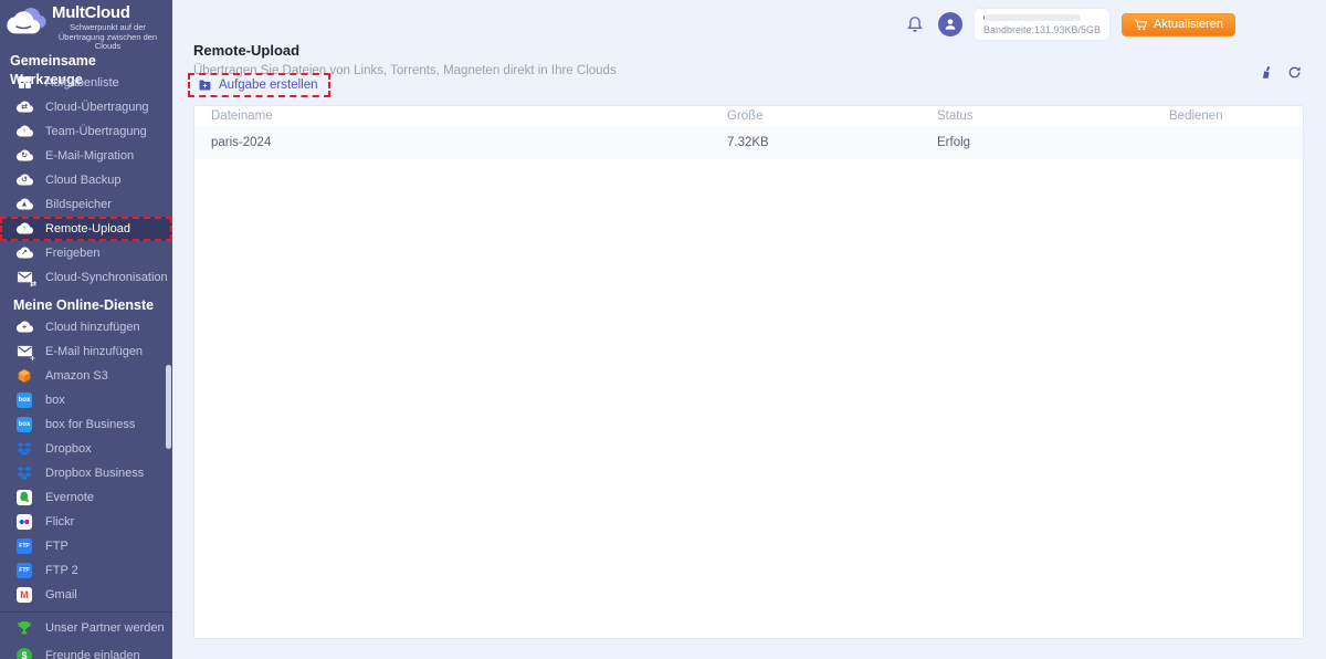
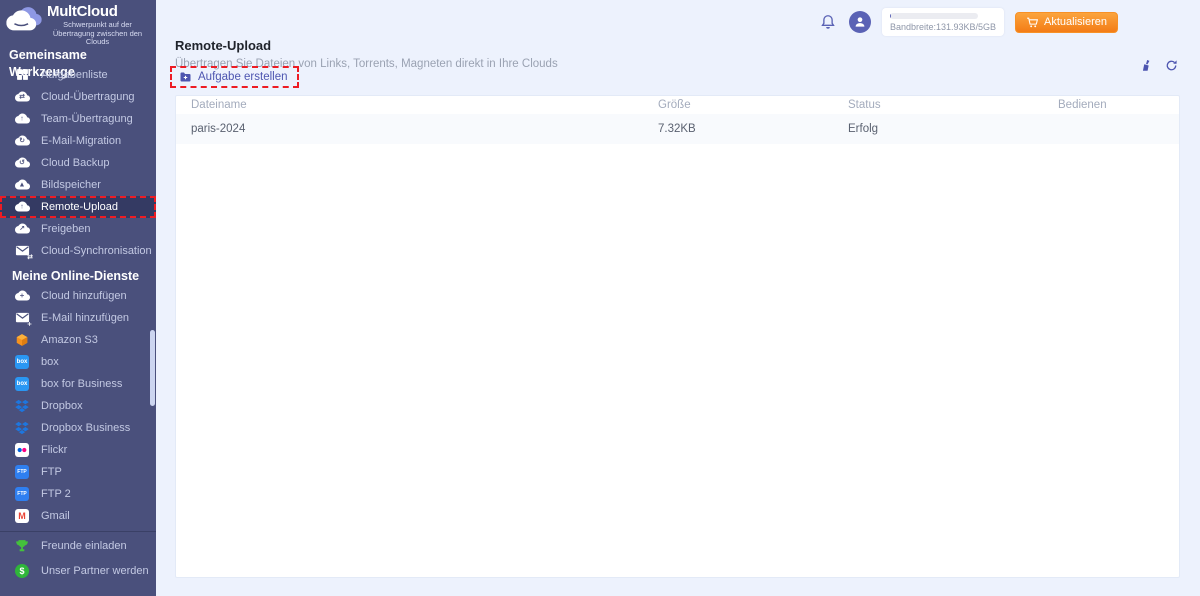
  MultCloud
  Schwerpunkt auf der Übertragung zwischen den Clouds
  Gemeinsame Wrkzeuge
  Aufgabenliste
  Cloud-Übertragung
  Team-Übertragung
  E-Mail-Migration
  Cloud Backup
  Bildspeicher
  Remote-Upload
  Freigeben
  Cloud-Synchronisation
  Meine Online-Dienste
  Cloud hinzufügen
  E-Mail hinzufügen
  Amazon S3
  box
  box for Business
  Dropbox
  Dropbox Business
- Evernote
  Flickr
  FTP
  FTP 2
  M
  Gmail
- Unser Partner werden
+ Freunde einladen
  $
- Freunde einladen
+ Unser Partner werden
  Bandbreite:131.93KB/5GB
  Aktualisieren
  Remote-Upload
  Übertragen Sie Dateien von Links, Torrents, Magneten direkt in Ihre Clouds
  Aufgabe erstellen
  Dateiname
  Größe
  Status
  Bedienen
  paris-2024
  7.32KB
  Erfolg
